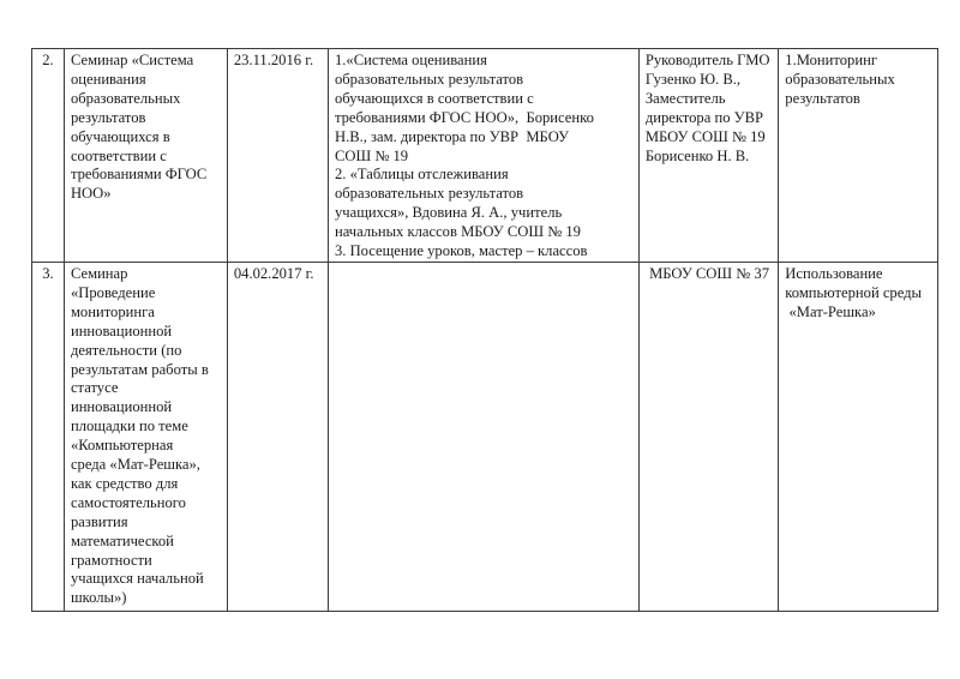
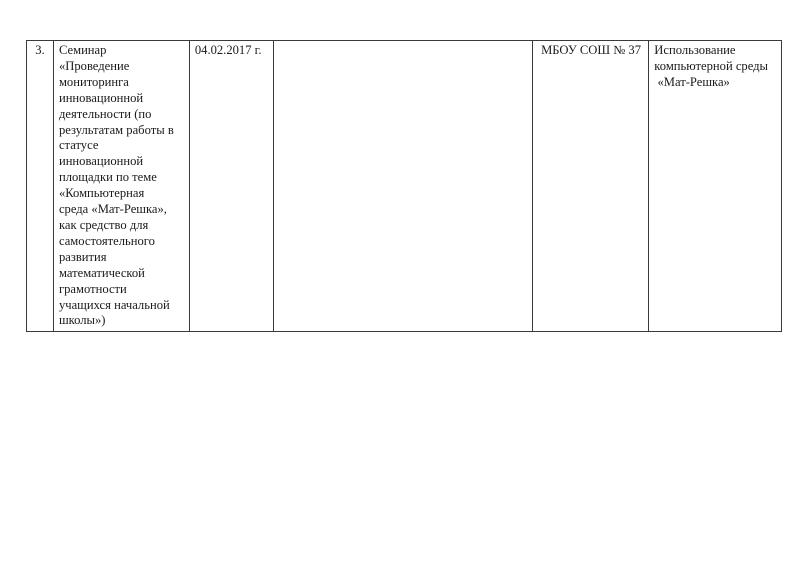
- 2.	Семинар «Системаоцениванияобразовательныхрезультатовобучающихся всоответствии стребованиями ФГОСНОО»	23.11.2016 г.	1.«Система оцениванияобразовательных результатовобучающихся в соответствии стребованиями ФГОС НОО», БорисенкоН.В., зам. директора по УВР МБОУСОШ № 192. «Таблицы отслеживанияобразовательных результатовучащихся», Вдовина Я. А., учительначальных классов МБОУ СОШ № 193. Посещение уроков, мастер – классов	Руководитель ГМОГузенко Ю. В.,Заместительдиректора по УВРМБОУ СОШ № 19Борисенко Н. В.	1.Мониторингобразовательныхрезультатов
  3.	Семинар«Проведениемониторингаинновационнойдеятельности (порезультатам работы встатусеинновационнойплощадки по теме«Компьютернаясреда «Мат-Решка»,как средство длясамостоятельногоразвитияматематическойграмотностиучащихся начальнойшколы»)	04.02.2017 г.		МБОУ СОШ № 37	Использованиекомпьютерной среды «Мат-Решка»
